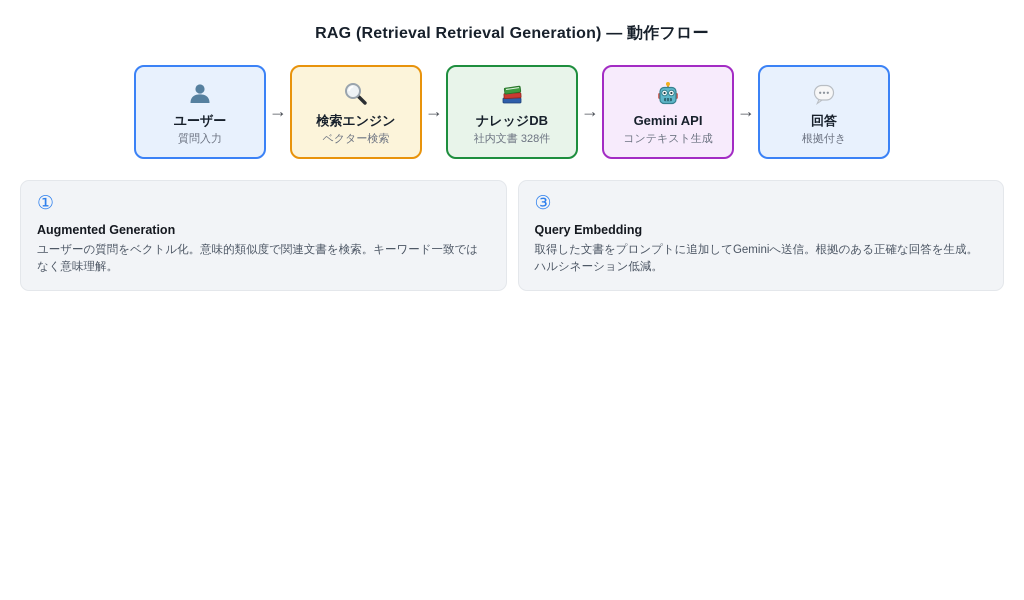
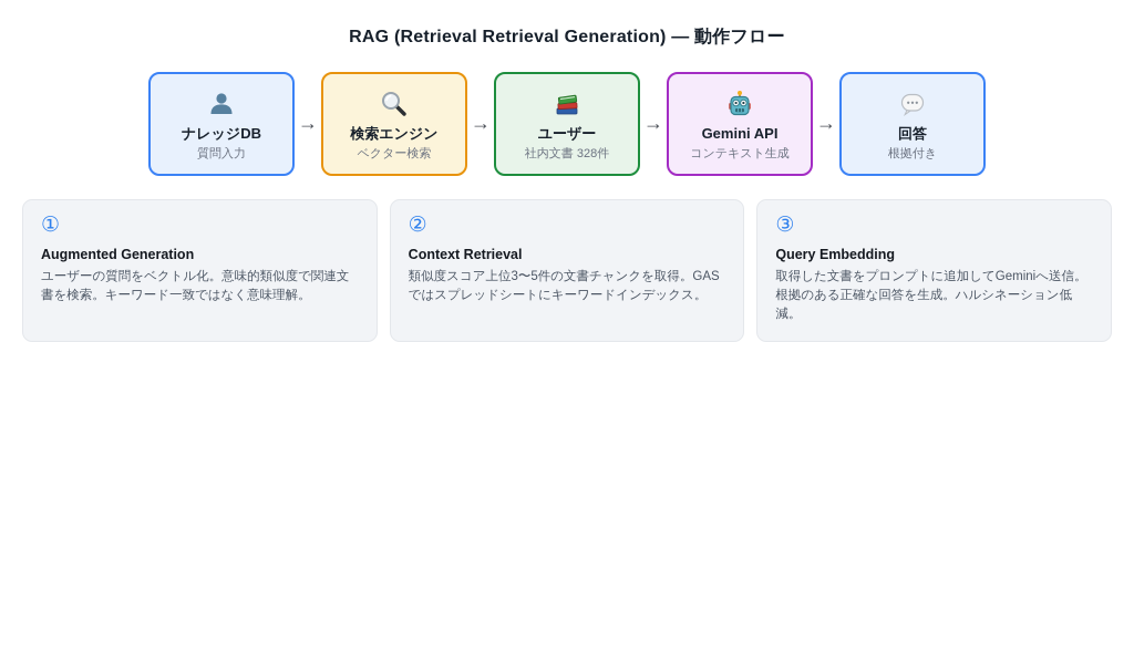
  RAG (Retrieval Retrieval Generation) — 動作フロー
- ユーザー
+ ナレッジDB
  質問入力
  →
  検索エンジン
  ベクター検索
  →
- ナレッジDB
+ ユーザー
  社内文書 328件
  →
  Gemini API
  コンテキスト生成
  →
  回答
  根拠付き
  ①
  Augmented Generation
  ユーザーの質問をベクトル化。意味的類似度で関連文書を検索。キーワード一致ではなく意味理解。
+ ②
+ Context Retrieval
+ 類似度スコア上位3〜5件の文書チャンクを取得。GASではスプレッドシートにキーワードインデックス。
  ③
  Query Embedding
  取得した文書をプロンプトに追加してGeminiへ送信。根拠のある正確な回答を生成。ハルシネーション低減。
